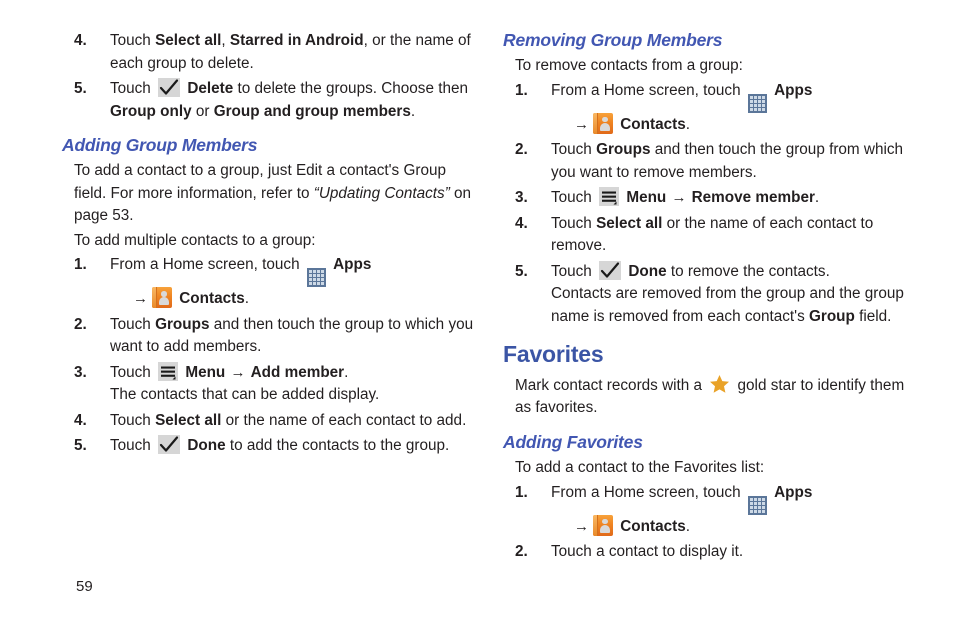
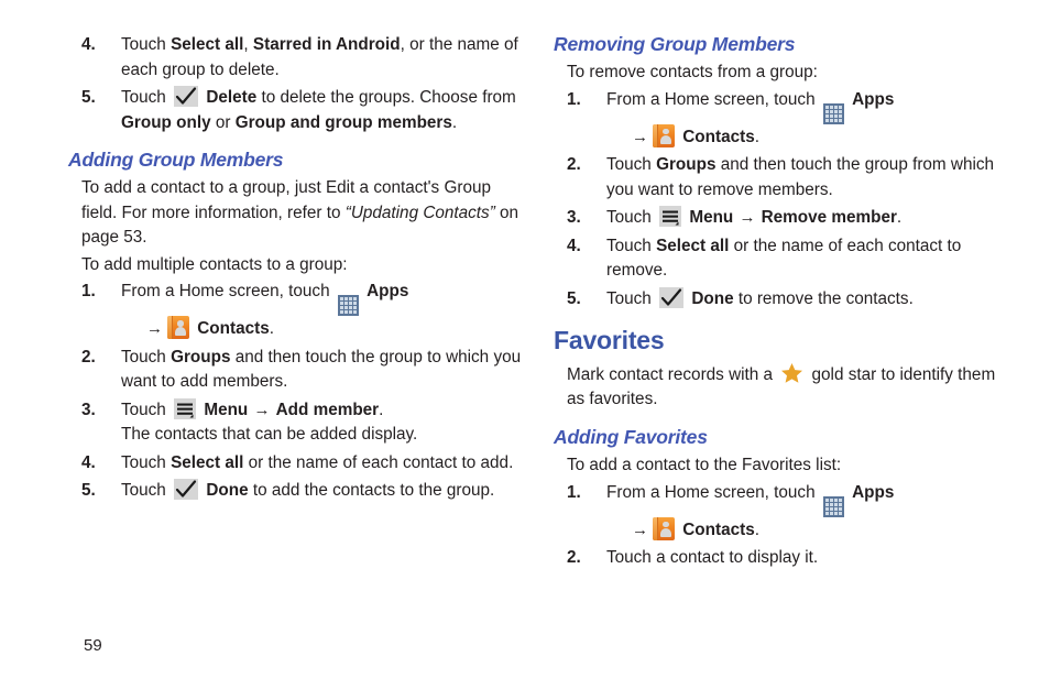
  4.
  Touch Select all, Starred in Android, or the name of each group to delete.
  5.
- Touch Delete to delete the groups. Choose then Group only or Group and group members.
+ Touch Delete to delete the groups. Choose from Group only or Group and group members.
  Adding Group Members
  To add a contact to a group, just Edit a contact's Group field. For more information, refer to “Updating Contacts” on page 53.
  To add multiple contacts to a group:
  1.
  From a Home screen, touch Apps
  → Contacts.
  2.
  Touch Groups and then touch the group to which you want to add members.
  3.
  Touch Menu → Add member.
  The contacts that can be added display.
  4.
  Touch Select all or the name of each contact to add.
  5.
  Touch Done to add the contacts to the group.
  Removing Group Members
  To remove contacts from a group:
  1.
  From a Home screen, touch Apps
  → Contacts.
  2.
  Touch Groups and then touch the group from which you want to remove members.
  3.
  Touch Menu → Remove member.
  4.
  Touch Select all or the name of each contact to remove.
  5.
  Touch Done to remove the contacts.
- Contacts are removed from the group and the group name is removed from each contact's Group field.
  Favorites
  Mark contact records with a gold star to identify them as favorites.
  Adding Favorites
  To add a contact to the Favorites list:
  1.
  From a Home screen, touch Apps
  → Contacts.
  2.
  Touch a contact to display it.
  59
